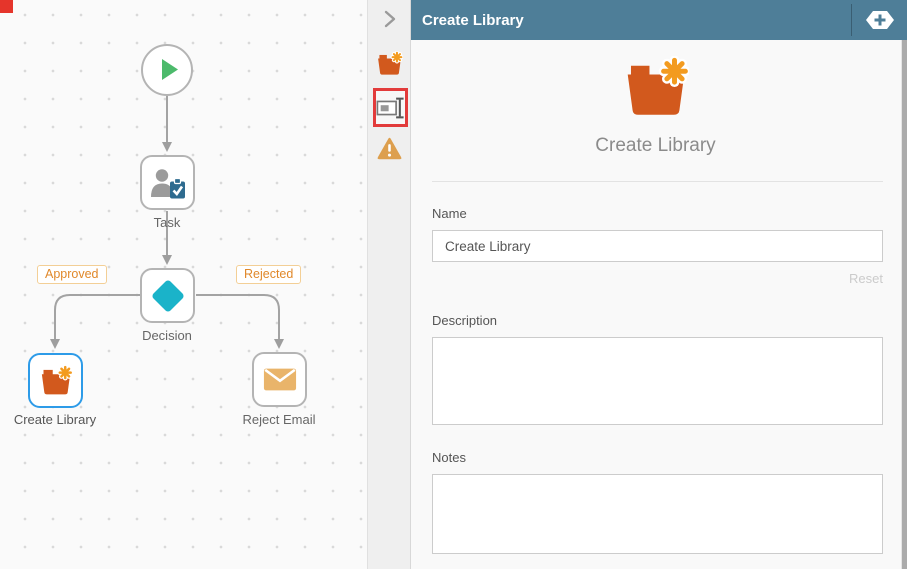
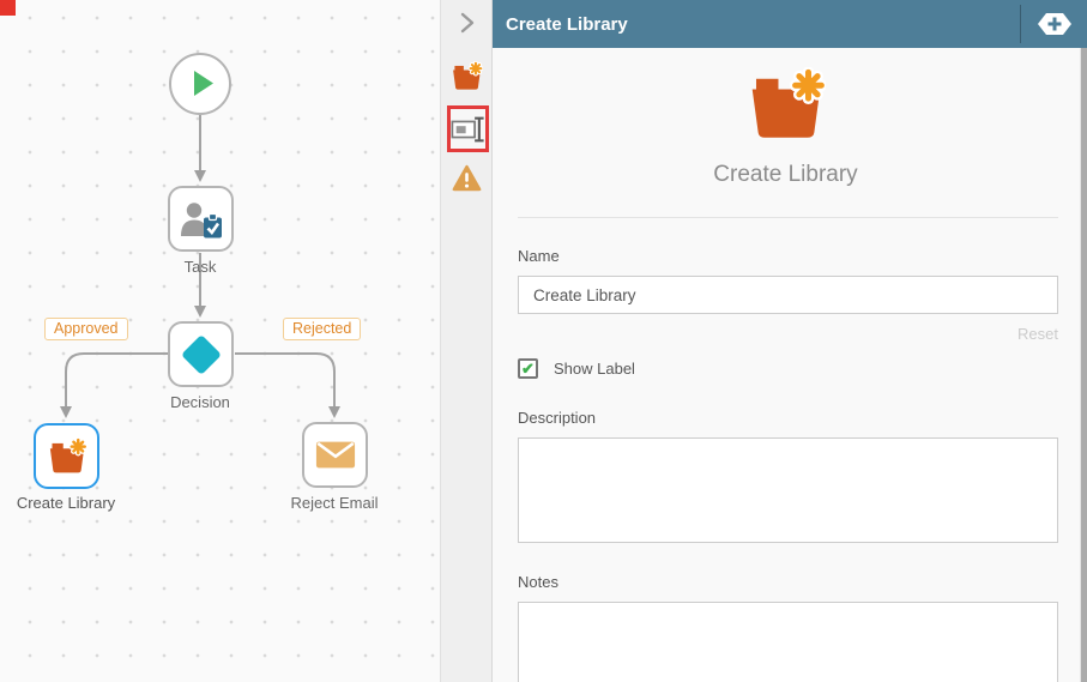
  Task
  Decision
  Approved
  Rejected
  Create Library
  Reject Email
  Create Library
  Create Library
  Name
  Create Library
  Reset
+ ✔
+ Show Label
  Description
  Notes
